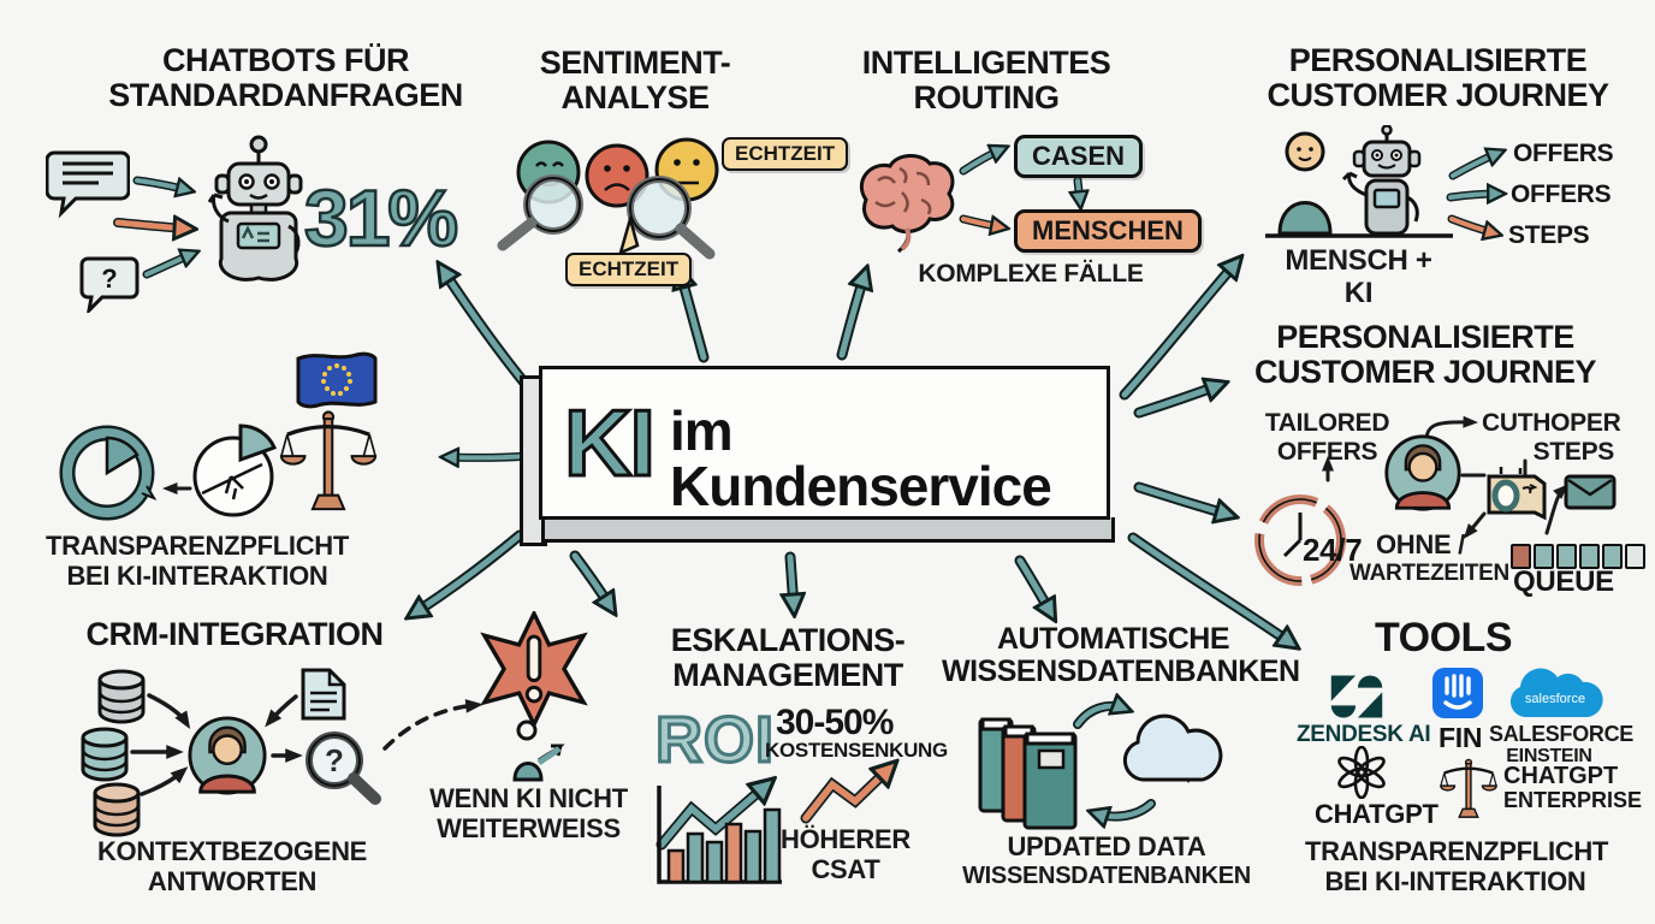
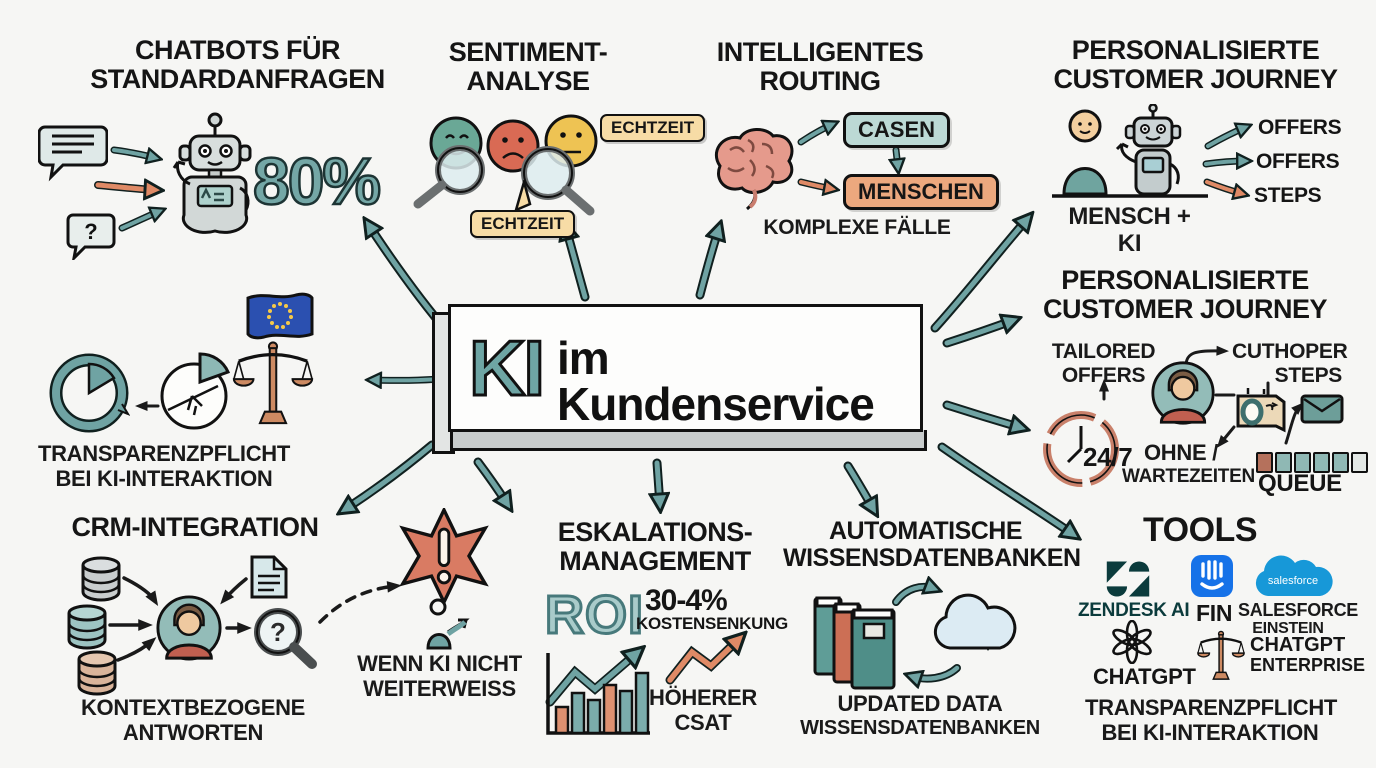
  KI
  im Kundenservice
  CHATBOTS FÜR
  STANDARDANFRAGEN
  ?
- 31%
+ 80%
  SENTIMENT-
  ANALYSE
  ECHTZEIT
  ECHTZEIT
  INTELLIGENTES
  ROUTING
  CASEN
  MENSCHEN
  KOMPLEXE FÄLLE
  PERSONALISIERTE
  CUSTOMER JOURNEY
  OFFERS
  OFFERS
  STEPS
  MENSCH + KI
  TRANSPARENZPFLICHT
  BEI KI-INTERAKTION
  PERSONALISIERTE
  CUSTOMER JOURNEY
  TAILORED
  OFFERS
  CUTHOPER
  STEPS
  24/7
  OHNE /
  WARTEZEITEN
  QUEUE
  CRM-INTEGRATION
  ?
  KONTEXTBEZOGENE
  ANTWORTEN
  WENN KI NICHT
  WEITERWEISS
  ESKALATIONS-
  MANAGEMENT
  ROI
- 30-50%
+ 30-4%
  KOSTENSENKUNG
  HÖHERER
  CSAT
  AUTOMATISCHE
  WISSENSDATENBANKEN
  UPDATED DATA
  WISSENSDATENBANKEN
  TOOLS
  ZENDESK AI
  FIN
  salesforce
  SALESFORCE
  EINSTEIN
  CHATGPT
  CHATGPT
  ENTERPRISE
  TRANSPARENZPFLICHT
  BEI KI-INTERAKTION
